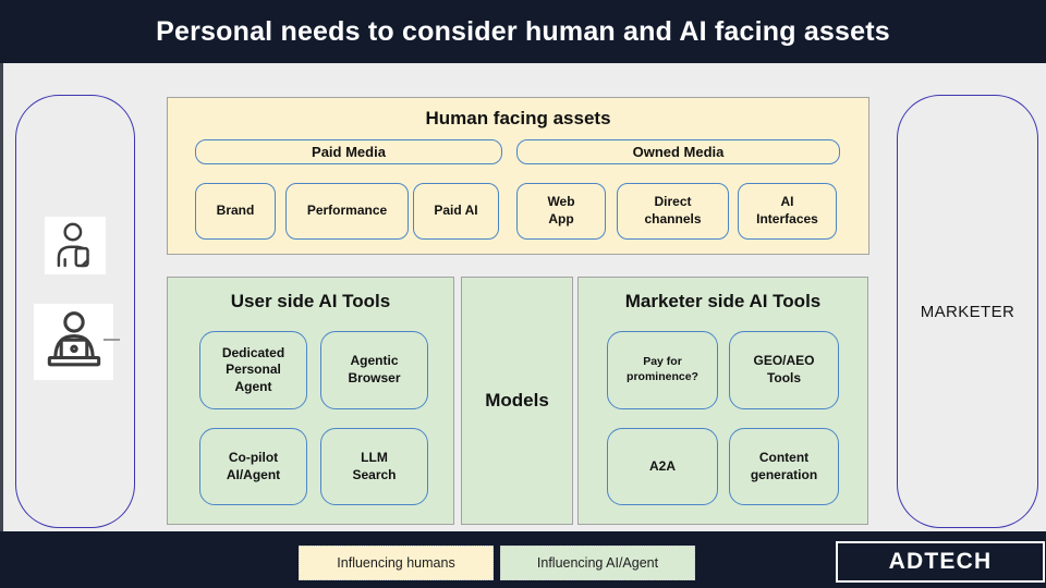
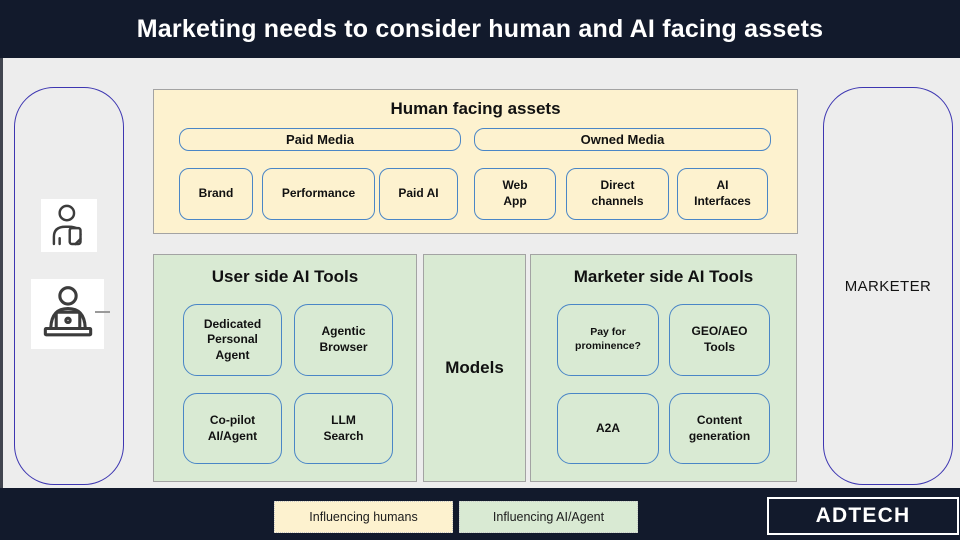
- Personal needs to consider human and AI facing assets
+ Marketing needs to consider human and AI facing assets
  MARKETER
  Human facing assets
  Paid Media
  Owned Media
  Brand
  Performance
  Paid AI
  Web
  App
  Direct
  channels
  AI
  Interfaces
  User side AI Tools
  Dedicated
  Personal
  Agent
  Agentic
  Browser
  Co-pilot
  AI/Agent
  LLM
  Search
  Models
  Marketer side AI Tools
  Pay for
  prominence?
  GEO/AEO
  Tools
  A2A
  Content
  generation
  Influencing humans
  Influencing AI/Agent
  ADTECH
